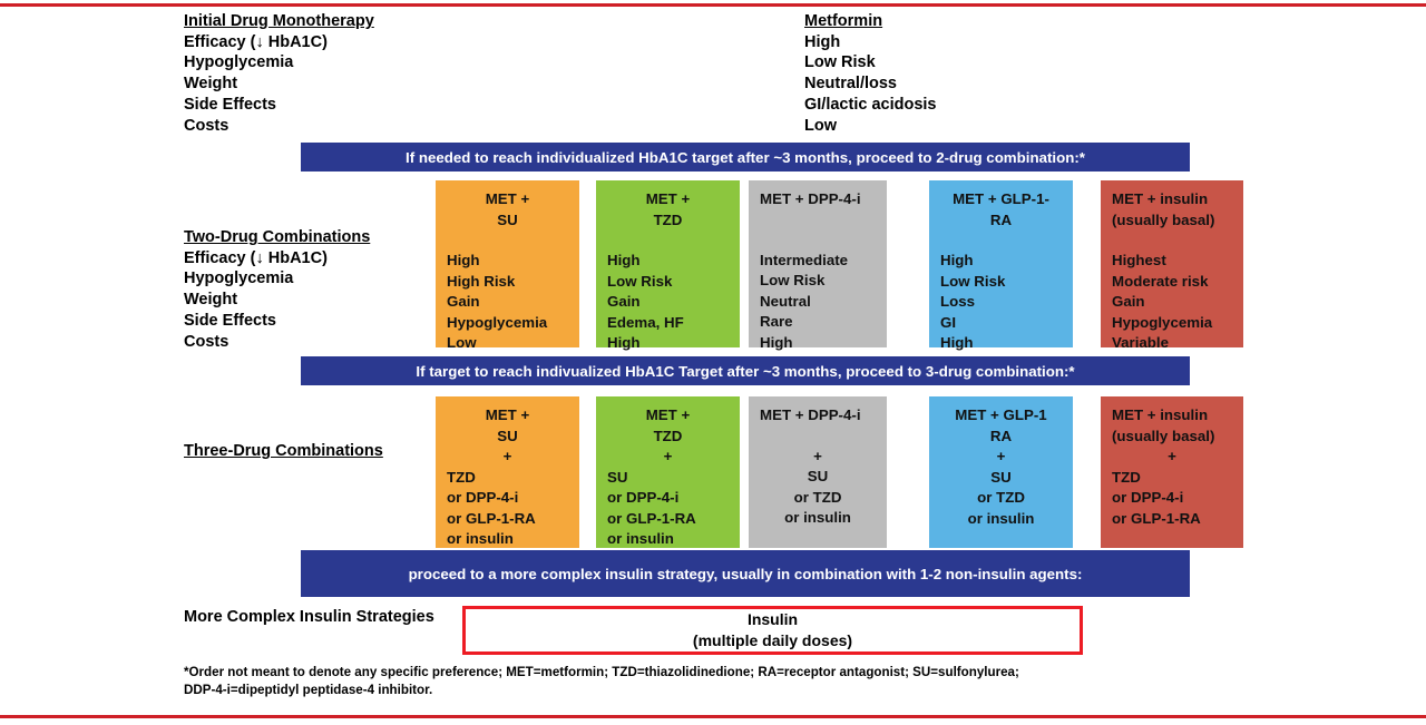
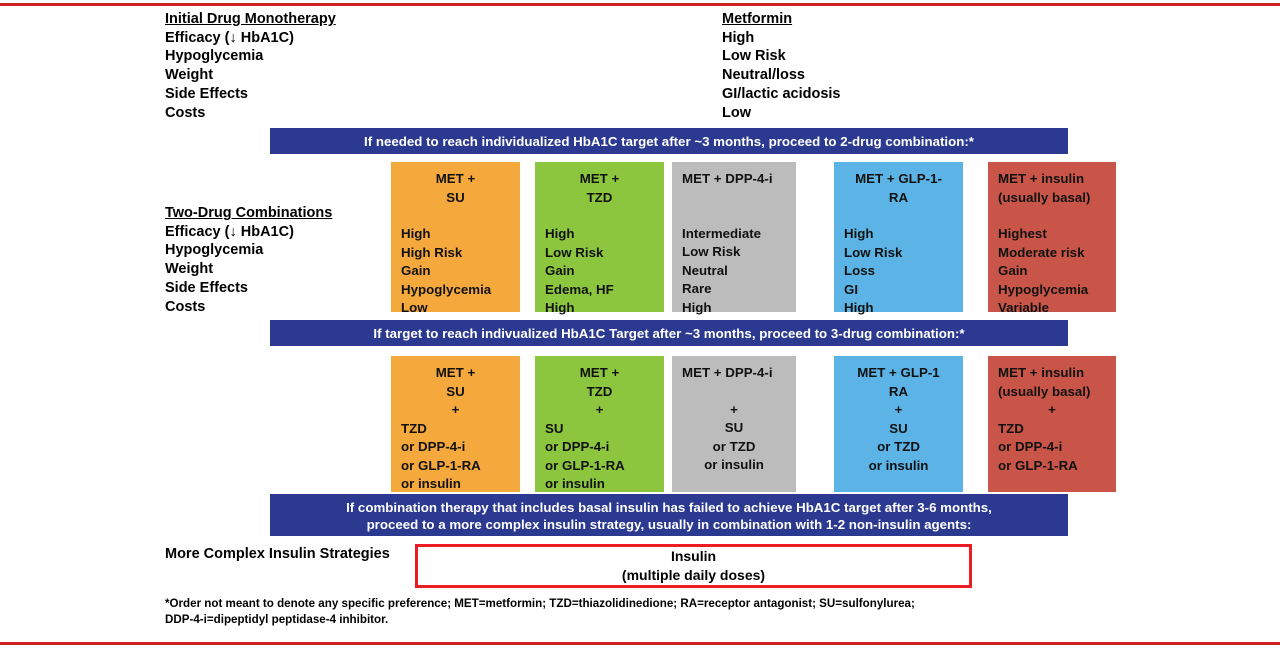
  Initial Drug Monotherapy
  Efficacy (↓ HbA1C)
  Hypoglycemia
  Weight
  Side Effects
  Costs
  Metformin
  High
  Low Risk
  Neutral/loss
  GI/lactic acidosis
  Low
  If needed to reach individualized HbA1C target after ~3 months, proceed to 2-drug combination:*
  Two-Drug Combinations
  Efficacy (↓ HbA1C)
  Hypoglycemia
  Weight
  Side Effects
  Costs
  MET +
  SU
  High
  High Risk
  Gain
  Hypoglycemia
  Low
  MET +
  TZD
  High
  Low Risk
  Gain
  Edema, HF
  High
  MET + DPP-4-i
  Intermediate
  Low Risk
  Neutral
  Rare
  High
  MET + GLP-1-
  RA
  High
  Low Risk
  Loss
  GI
  High
  MET + insulin
  (usually basal)
  Highest
  Moderate risk
  Gain
  Hypoglycemia
  Variable
  If target to reach indivualized HbA1C Target after ~3 months, proceed to 3-drug combination:*
- Three-Drug Combinations
  MET +
  SU
  +
  TZD
  or DPP-4-i
  or GLP-1-RA
  or insulin
  MET +
  TZD
  +
  SU
  or DPP-4-i
  or GLP-1-RA
  or insulin
  MET + DPP-4-i
  +
  SU
  or TZD
  or insulin
  MET + GLP-1
  RA
  +
  SU
  or TZD
  or insulin
  MET + insulin
  (usually basal)
  +
  TZD
  or DPP-4-i
  or GLP-1-RA
+ If combination therapy that includes basal insulin has failed to achieve HbA1C target after 3-6 months,
  proceed to a more complex insulin strategy, usually in combination with 1-2 non-insulin agents:
  More Complex Insulin Strategies
  Insulin
  (multiple daily doses)
  *Order not meant to denote any specific preference; MET=metformin; TZD=thiazolidinedione; RA=receptor antagonist; SU=sulfonylurea;
  DDP-4-i=dipeptidyl peptidase-4 inhibitor.
